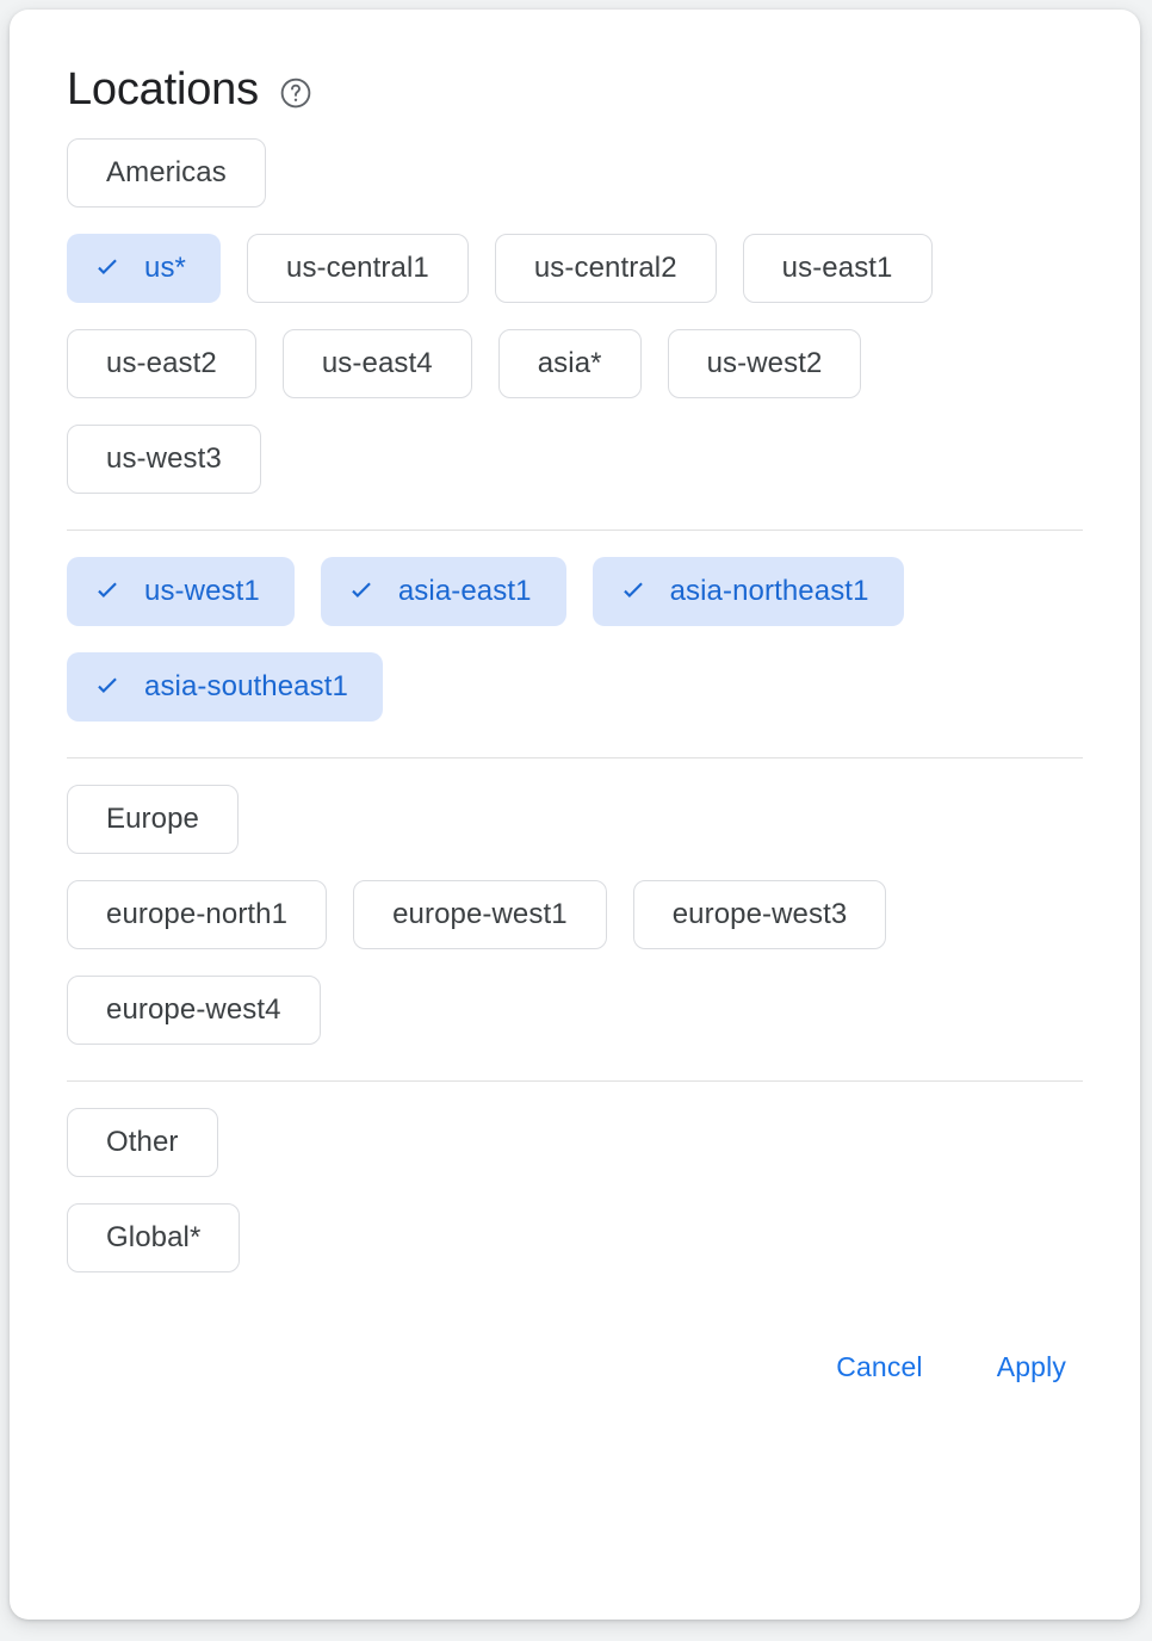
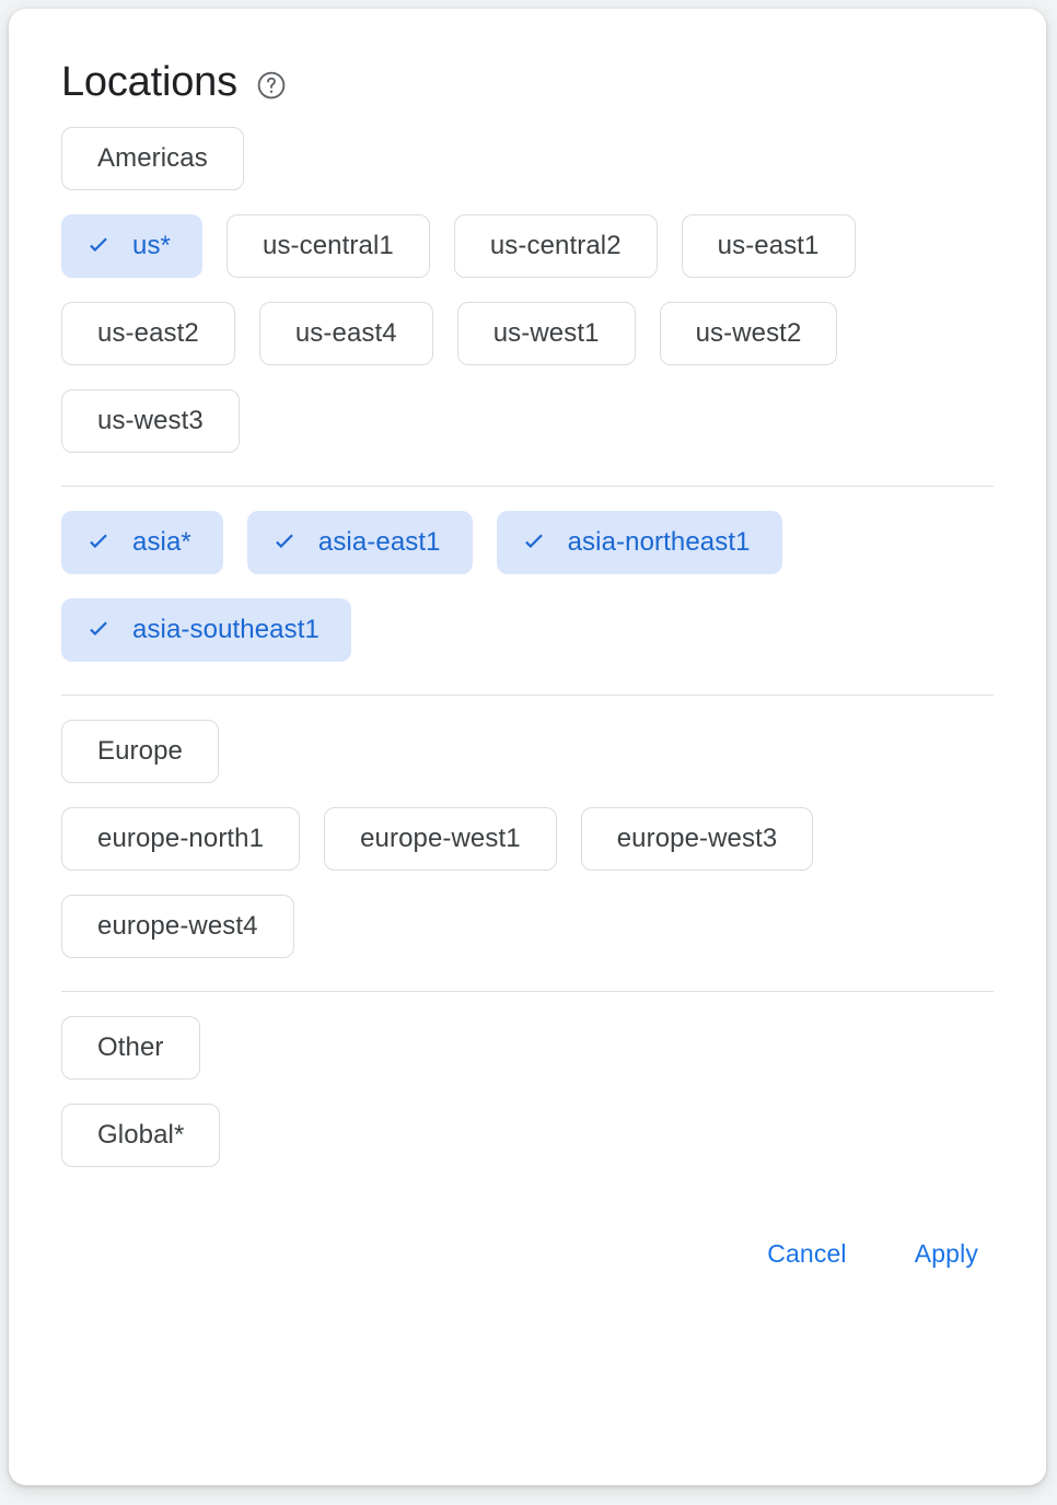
  Locations
  Americas
  us*
  us-central1
  us-central2
  us-east1
  us-east2
  us-east4
- asia*
+ us-west1
  us-west2
  us-west3
- us-west1
+ asia*
  asia-east1
  asia-northeast1
  asia-southeast1
  Europe
  europe-north1
  europe-west1
  europe-west3
  europe-west4
  Other
  Global*
  Cancel
  Apply
